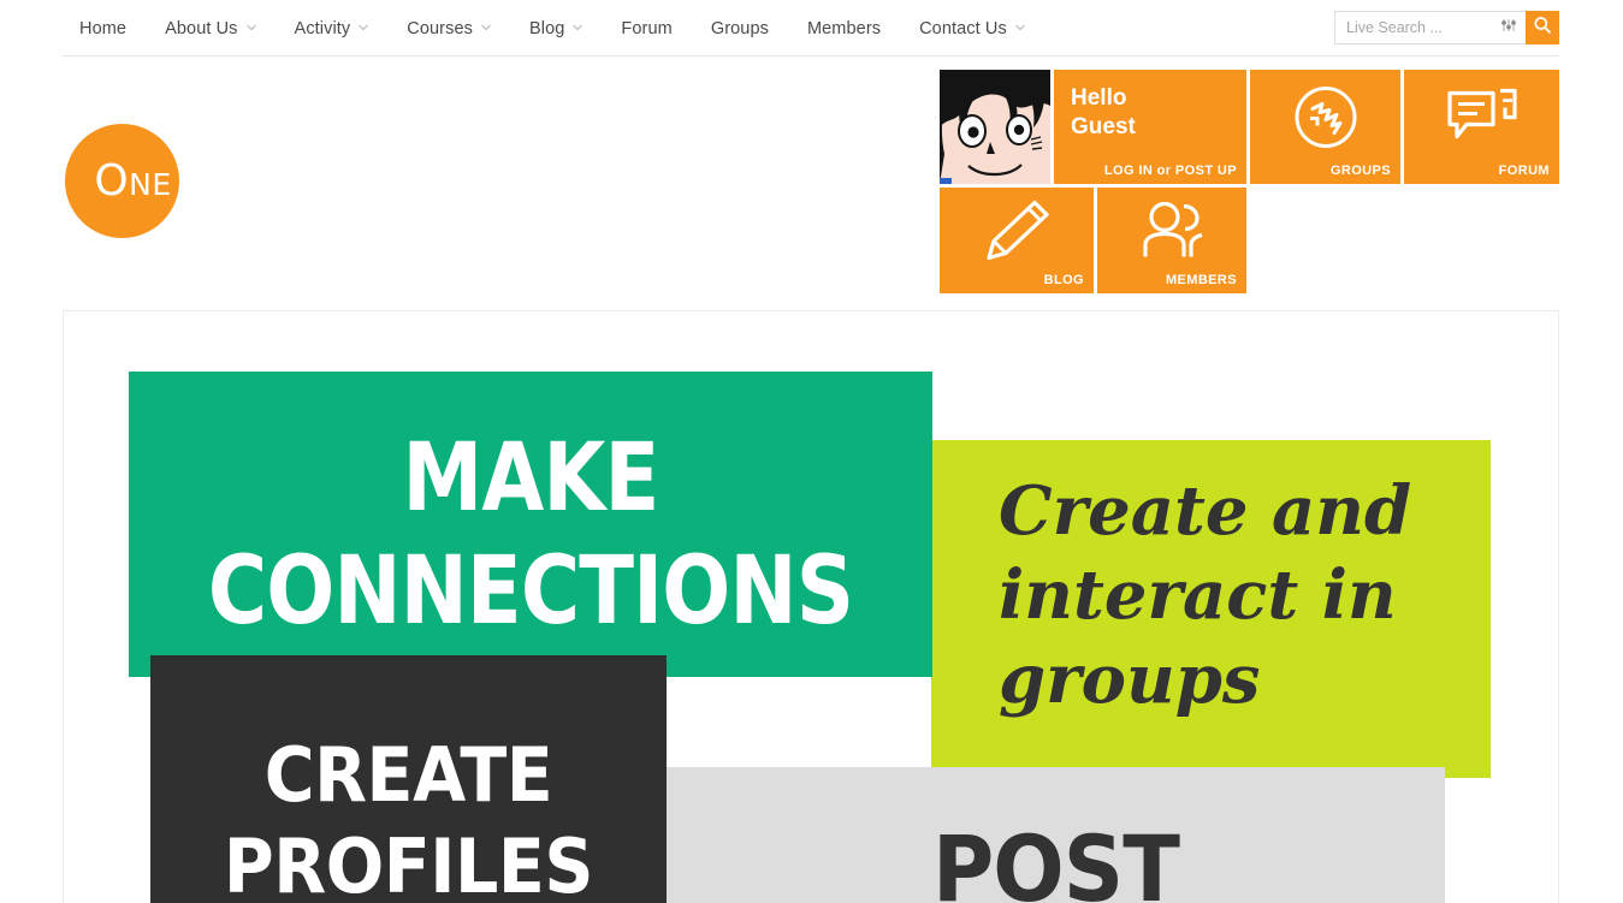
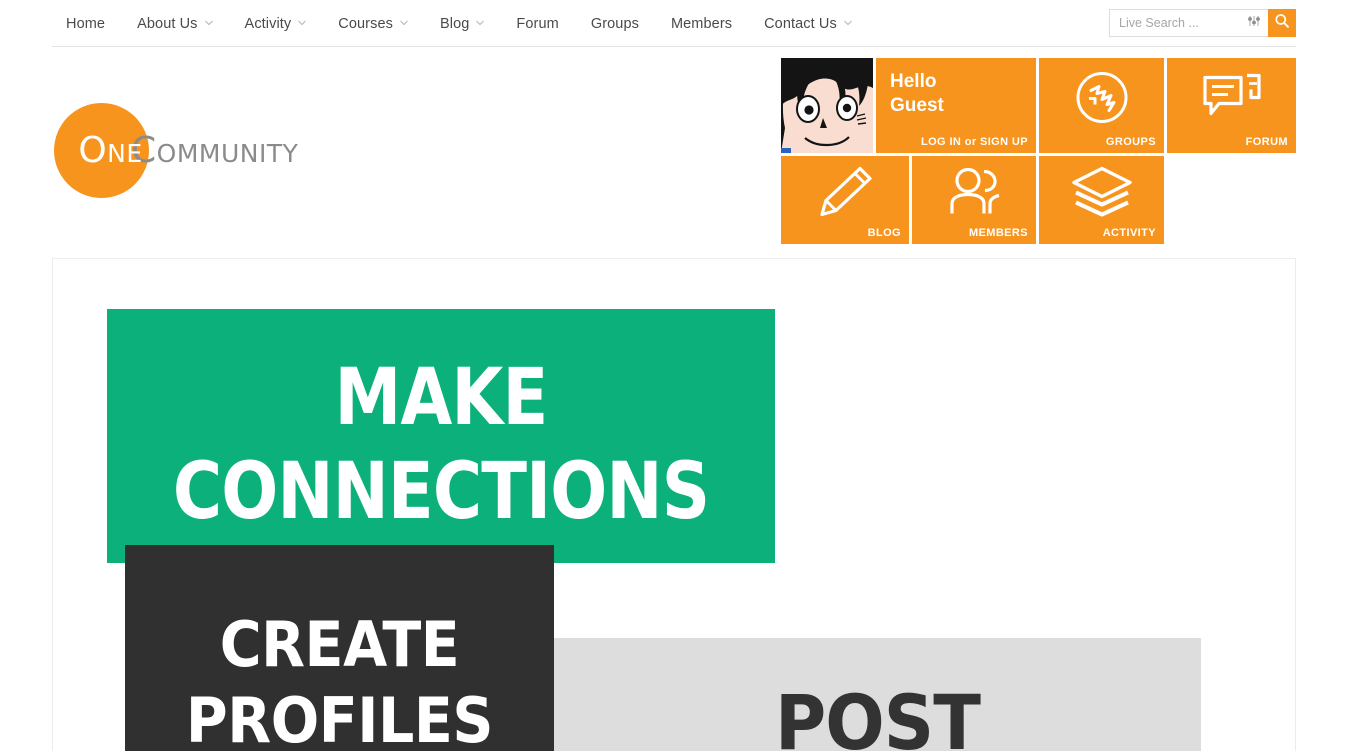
  Home
  About Us
  Activity
  Courses
  Blog
  Forum
  Groups
  Members
  Contact Us
  Live Search ...
  One
+ Community
  Hello
  Guest
- LOG IN or POST UP
+ LOG IN or SIGN UP
  GROUPS
  FORUM
  BLOG
  MEMBERS
+ ACTIVITY
  MAKE
  CONNECTIONS
- Create and interact in groups
  CREATE
  PROFILES
  POST
